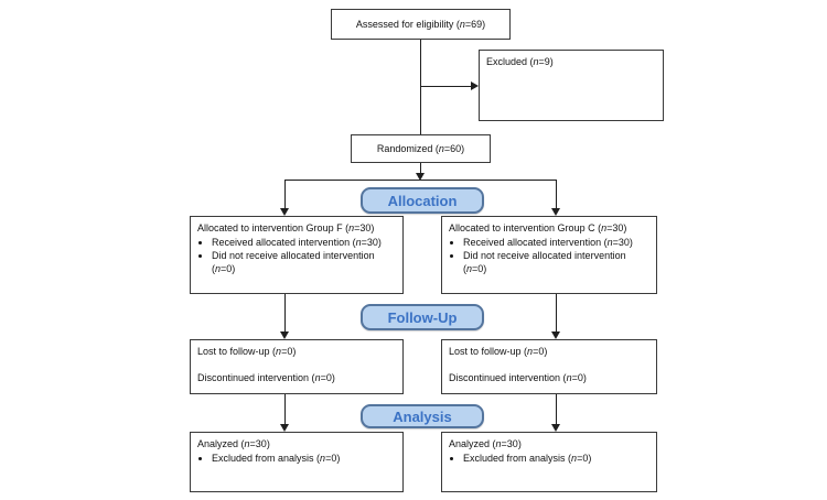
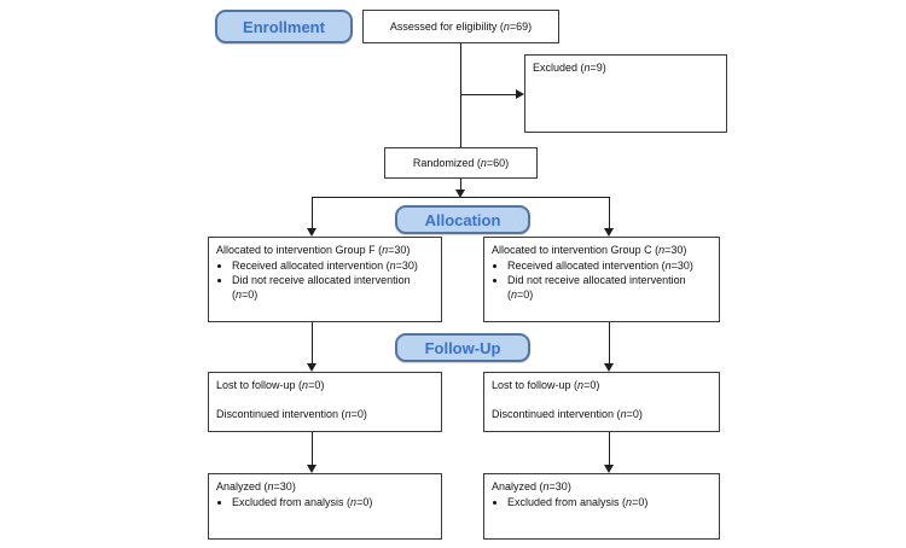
+ Enrollment
  Assessed for eligibility (
  n
  =69)
  Excluded (n=9)
  Randomized (
  n
  =60)
  Allocation
  Allocated to intervention Group F (n=30)
  Received allocated intervention (n=30)
  Did not receive allocated intervention (n=0)
  Allocated to intervention Group C (n=30)
  Received allocated intervention (n=30)
  Did not receive allocated intervention (n=0)
  Follow-Up
  Lost to follow-up (n=0)
  Discontinued intervention (n=0)
  Lost to follow-up (n=0)
  Discontinued intervention (n=0)
- Analysis
  Analyzed (n=30)
  Excluded from analysis (n=0)
  Analyzed (n=30)
  Excluded from analysis (n=0)
